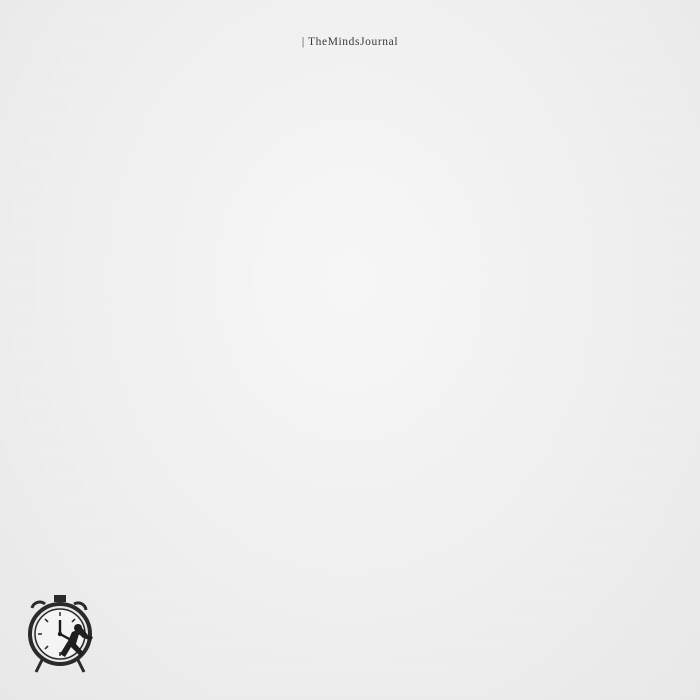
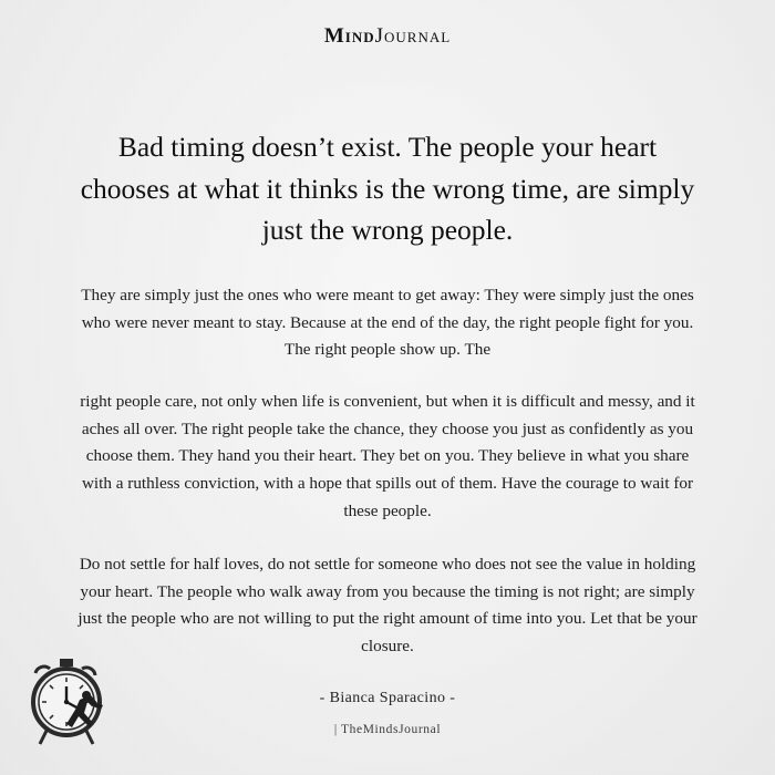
+ MindJournal
+ Bad timing doesn’t exist. The people your heart chooses at what it thinks is the wrong time, are simply just the wrong people.
+ They are simply just the ones who were meant to get away: They were simply just the ones who were never meant to stay. Because at the end of the day, the right people fight for you. The right people show up. The
+ right people care, not only when life is convenient, but when it is difficult and messy, and it aches all over. The right people take the chance, they choose you just as confidently as you choose them. They hand you their heart. They bet on you. They believe in what you share with a ruthless conviction, with a hope that spills out of them. Have the courage to wait for these people.
+ Do not settle for half loves, do not settle for someone who does not see the value in holding your heart. The people who walk away from you because the timing is not right; are simply just the people who are not willing to put the right amount of time into you. Let that be your closure.
+ - Bianca Sparacino -
  | TheMindsJournal
